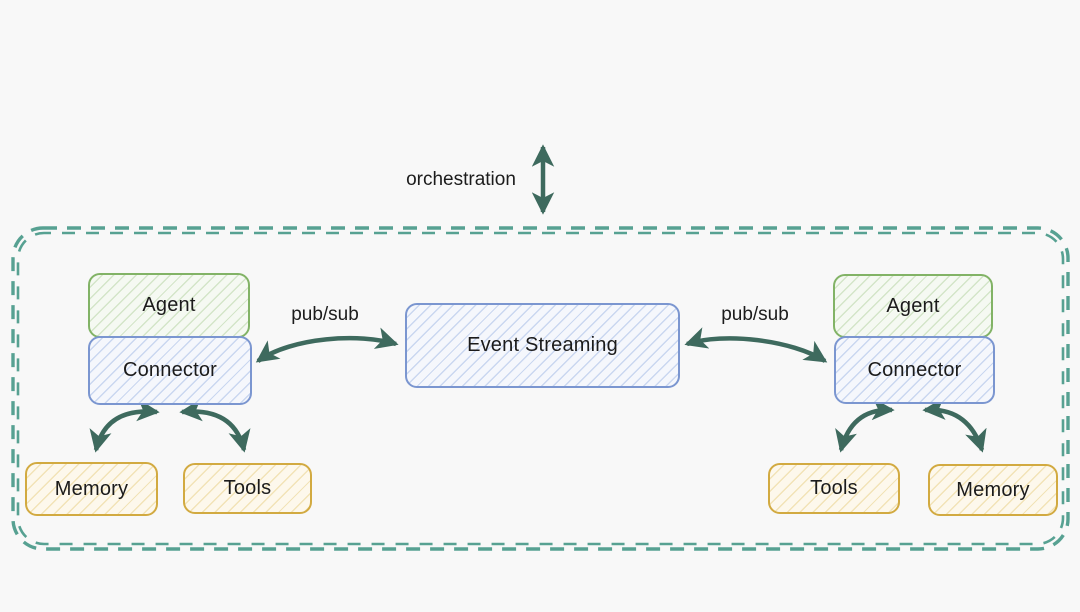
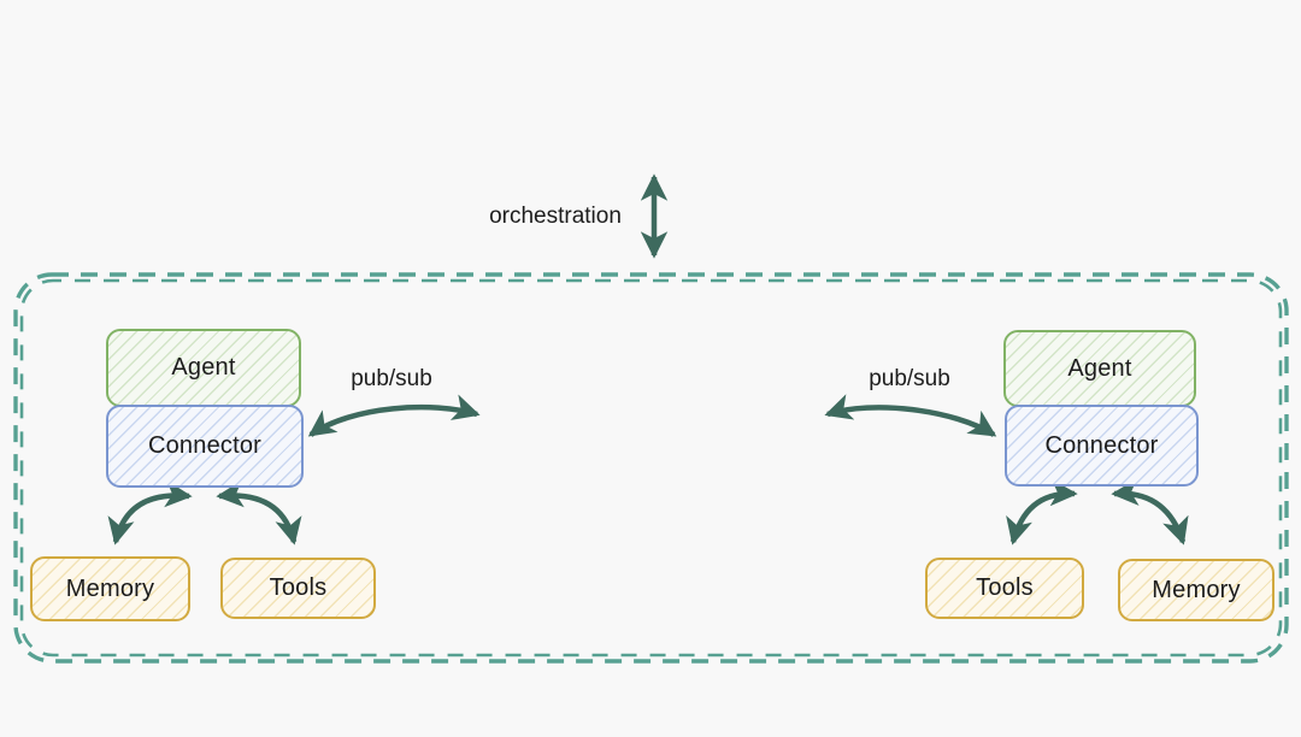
  Agent
  Connector
- Event Streaming
  Agent
  Connector
  Memory
  Tools
  Tools
  Memory
  orchestration
  pub/sub
  pub/sub
